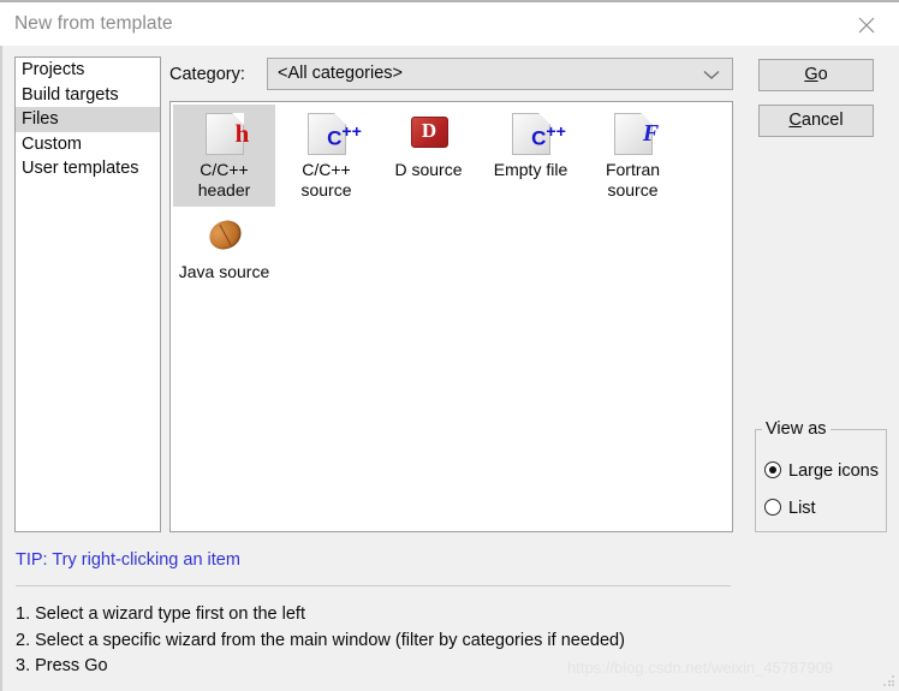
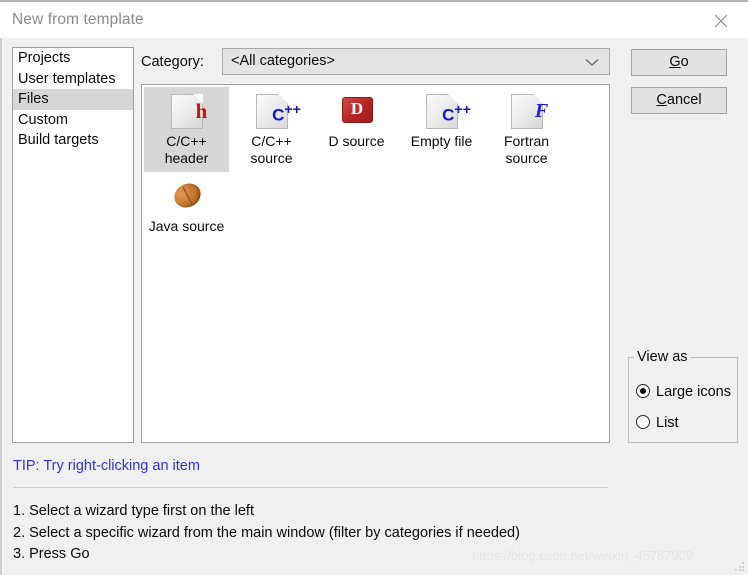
  New from template
  Projects
- Build targets
+ User templates
  Files
  Custom
- User templates
+ Build targets
  Category:
  <All categories>
  h
  C/C++ header
  C++
  C/C++ source
  D
  D source
  C++
  Empty file
  F
  Fortran source
  Java source
  Go
  Cancel
  View as
  Large icons
  List
  TIP: Try right-clicking an item
  1. Select a wizard type first on the left
  2. Select a specific wizard from the main window (filter by categories if needed)
  3. Press Go
